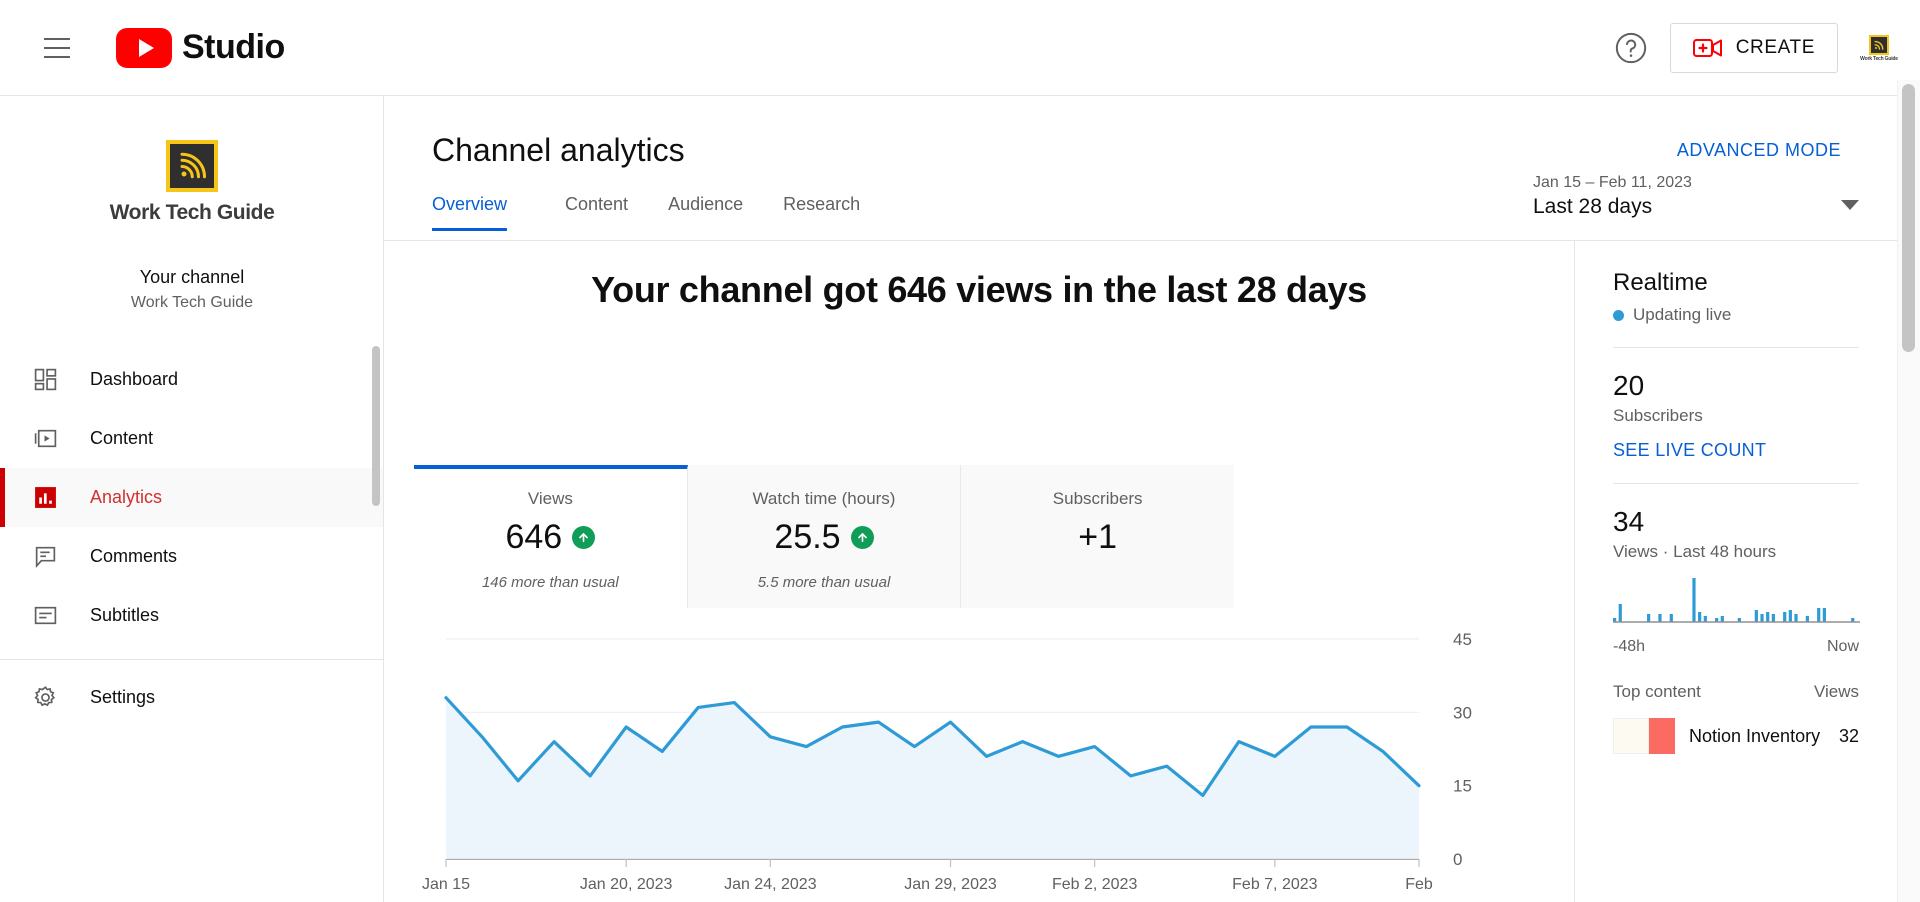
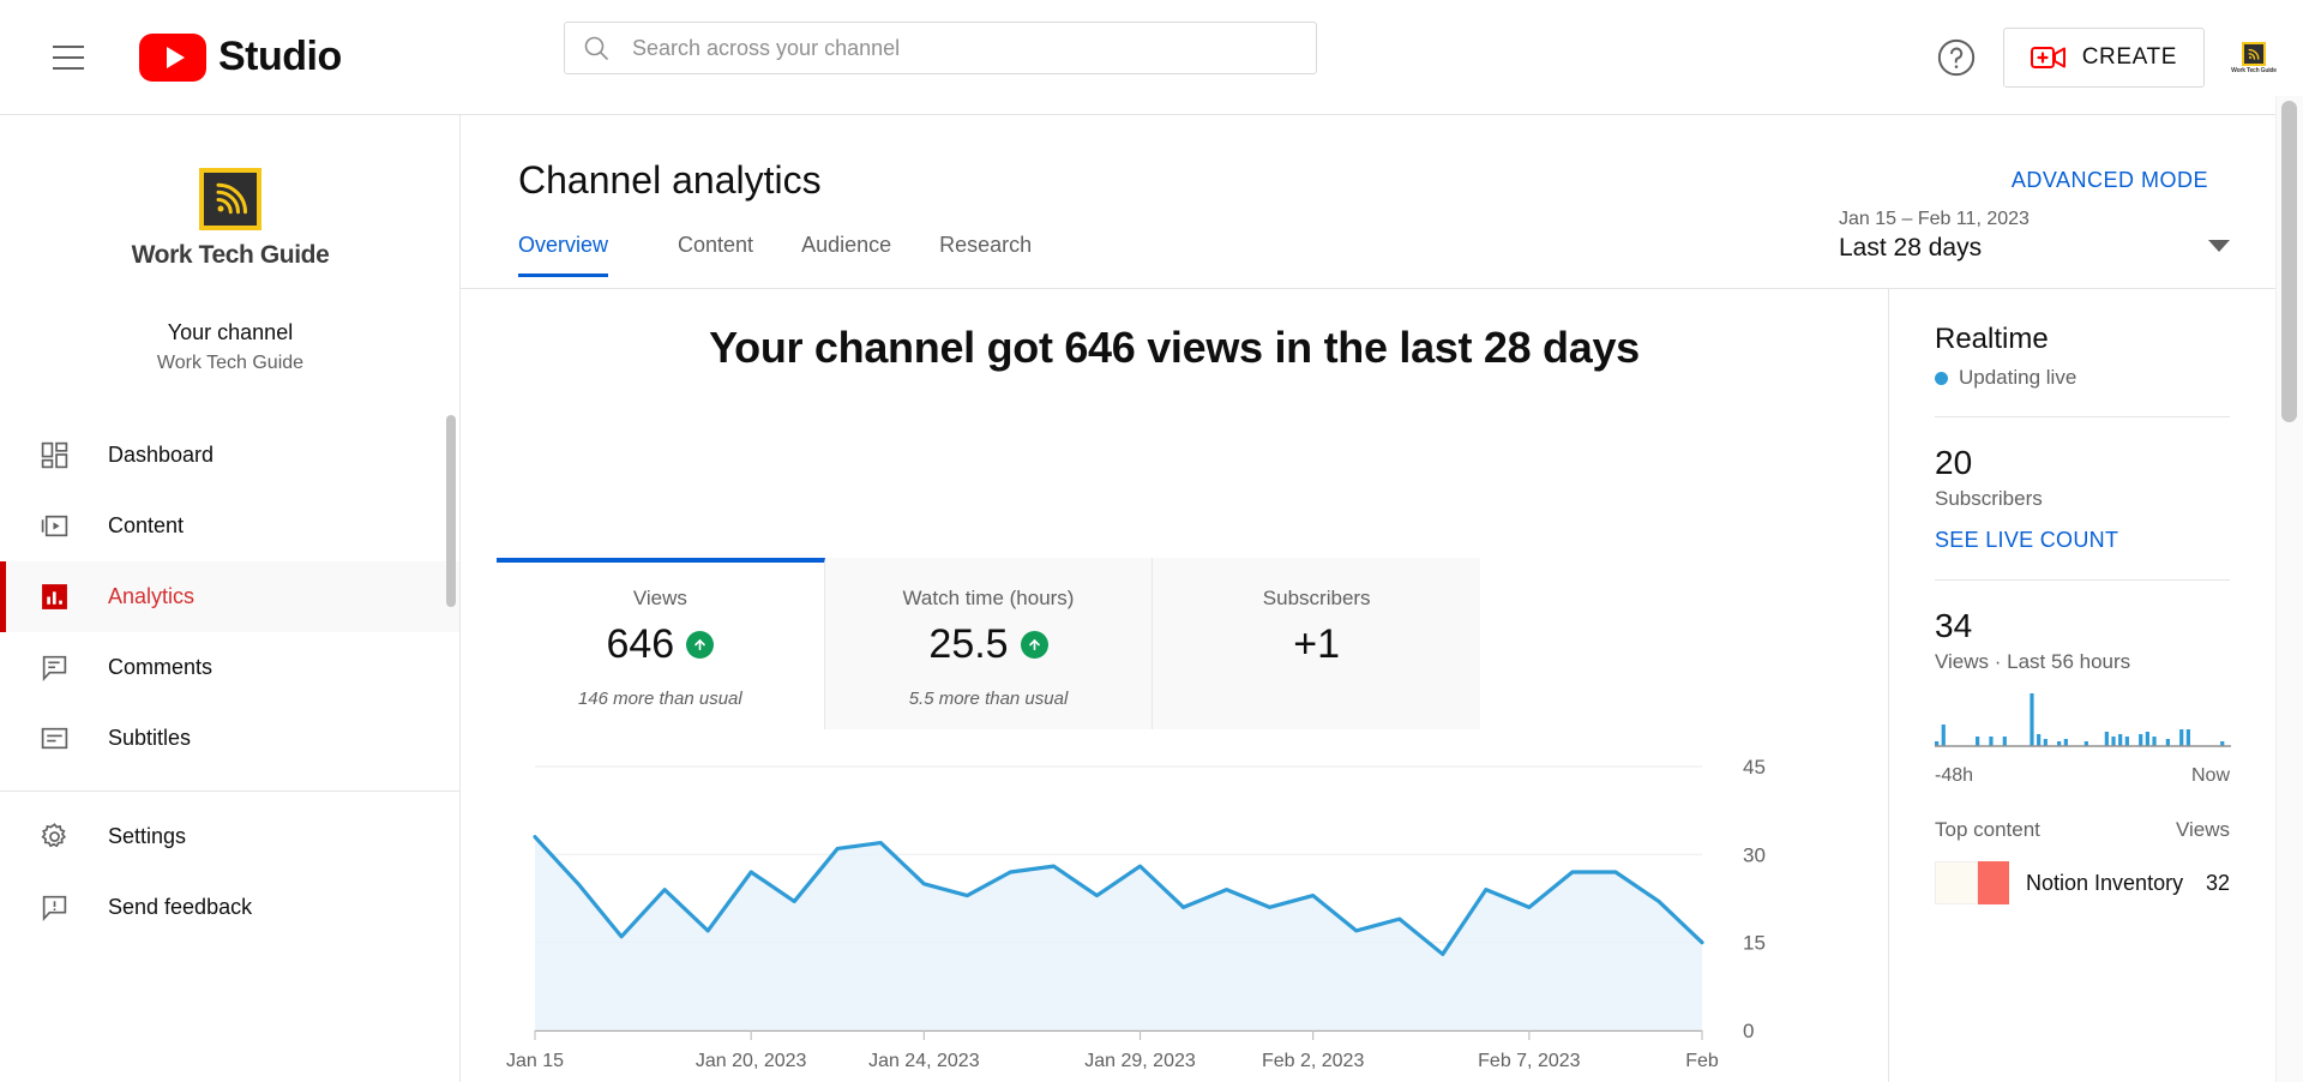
  Studio
+ Search across your channel
  CREATE
  Work Tech Guide
  Your channel
  Work Tech Guide
  Dashboard
  Content
  Analytics
  Comments
  Subtitles
  Settings
+ Send feedback
  Channel analytics
  ADVANCED MODE
  Jan 15 – Feb 11, 2023
  Last 28 days
  Overview
  Content
  Audience
  Research
  Your channel got 646 views in the last 28 days
  Views
  646
  146 more than usual
  Watch time (hours)
  25.5
  5.5 more than usual
  Subscribers
  +1
  0
  15
  30
  45
  Jan 15
  Jan 20, 2023
  Jan 24, 2023
  Jan 29, 2023
  Feb 2, 2023
  Feb 7, 2023
  Feb
  Realtime
  Updating live
  20
  Subscribers
  SEE LIVE COUNT
  34
- Views · Last 48 hours
+ Views · Last 56 hours
  -48h
  Now
  Top content
  Views
  Notion Inventory
  32
